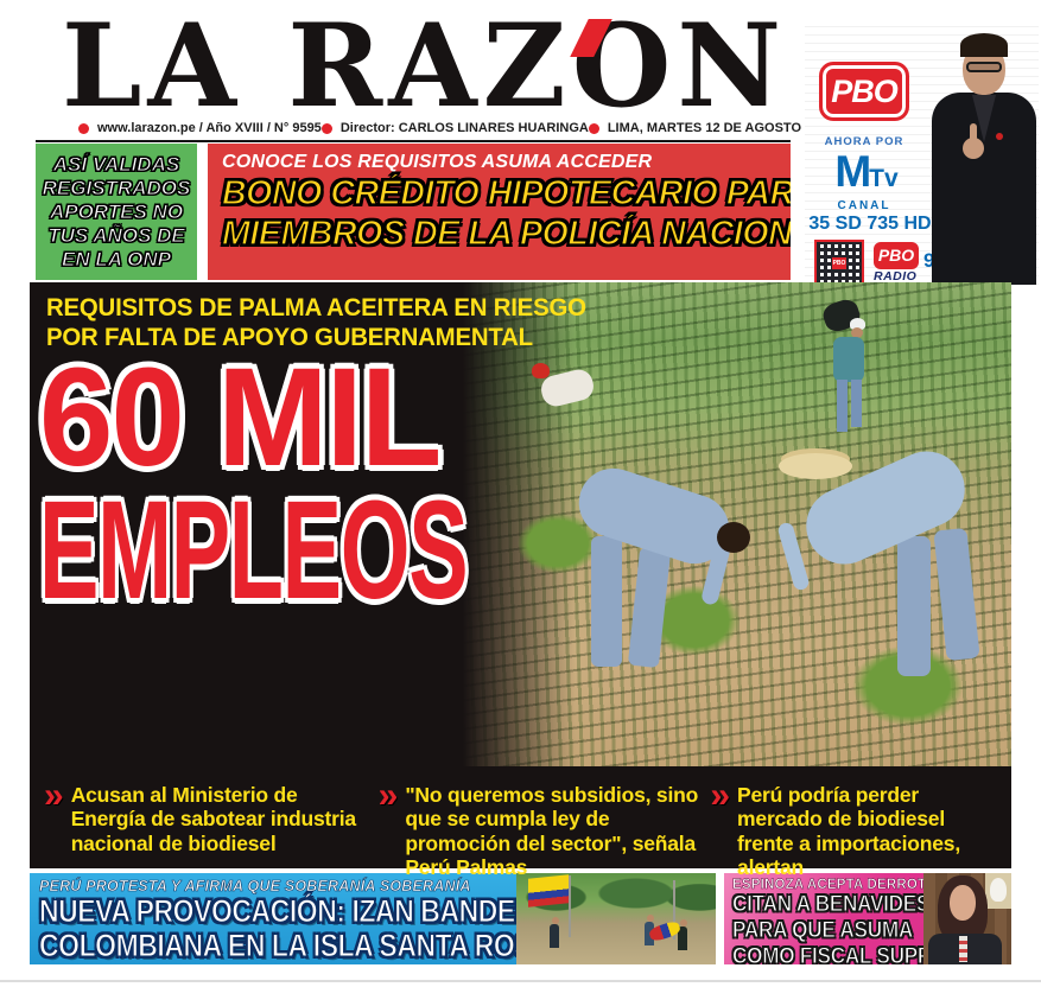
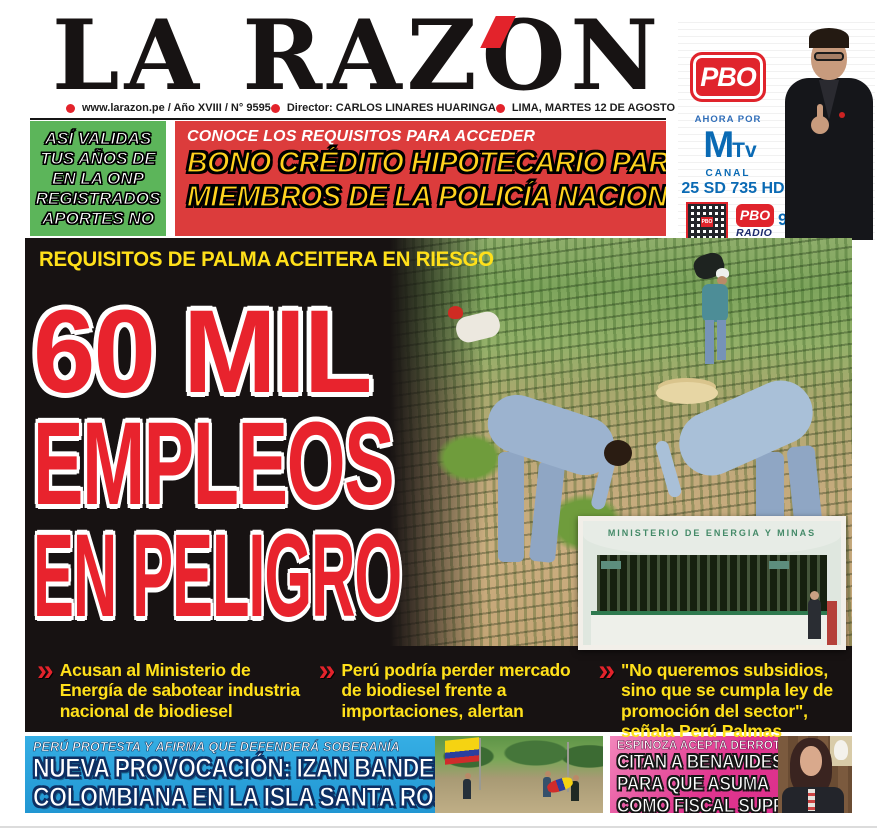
  LA RAZON
  www.larazon.pe / Año XVIII / N° 9595
  Director: CARLOS LINARES HUARINGA
  LIMA, MARTES 12 DE AGOSTO
  PBO
  AHORA POR
  MTv
  CANAL
- 35 SD 735 HD
+ 25 SD 735 HD
  PBO
  RADIO
  ASÍ VALIDAS
- REGISTRADOS
+ TUS AÑOS DE
- APORTES NO
+ EN LA ONP
- TUS AÑOS DE
+ REGISTRADOS
- EN LA ONP
+ APORTES NO
- CONOCE LOS REQUISITOS ASUMA ACCEDER
+ CONOCE LOS REQUISITOS PARA ACCEDER
  BONO CRÉDITO HIPOTECARIO PAR
  MIEMBROS DE LA POLICÍA NACION
  REQUISITOS DE PALMA ACEITERA EN RIESGO
- POR FALTA DE APOYO GUBERNAMENTAL
  60 MIL
  EMPLEOS
+ EN PELIGRO
+ MINISTERIO DE ENERGIA Y MINAS
  »
  Acusan al Ministerio de Energía de sabotear industria nacional de biodiesel
  »
- "No queremos subsidios, sino que se cumpla ley de promoción del sector", señala Perú Palmas
+ Perú podría perder mercado de biodiesel frente a importaciones, alertan
  »
- Perú podría perder mercado de biodiesel frente a importaciones, alertan
+ "No queremos subsidios, sino que se cumpla ley de promoción del sector", señala Perú Palmas
- PERÚ PROTESTA Y AFIRMA QUE SOBERANÍA SOBERANÍA
+ PERÚ PROTESTA Y AFIRMA QUE DEFENDERÁ SOBERANÍA
  NUEVA PROVOCACIÓN: IZAN BANDE
  COLOMBIANA EN LA ISLA SANTA RO
  ESPINOZA ACEPTA DERROT
  CITAN A BENAVIDE
  PARA QUE ASUMA
  COMO FISCAL SUP
